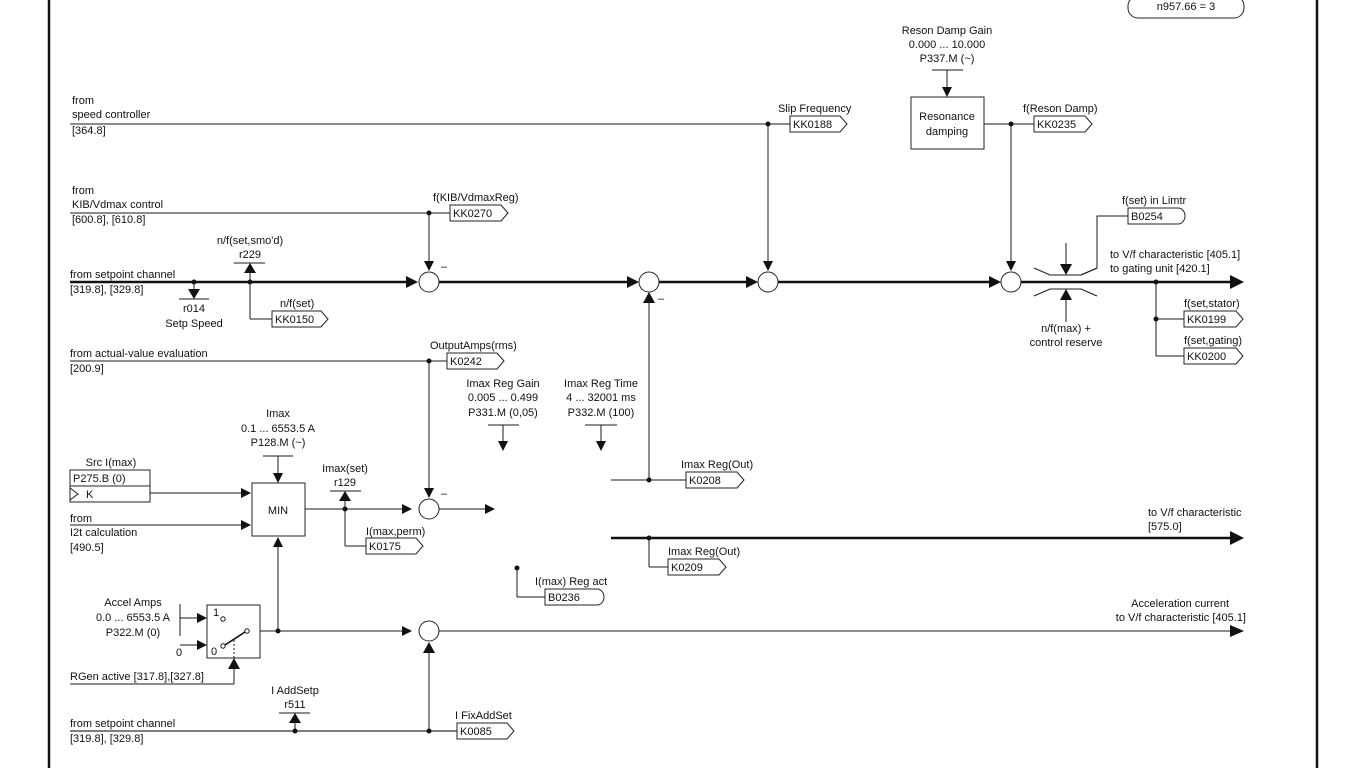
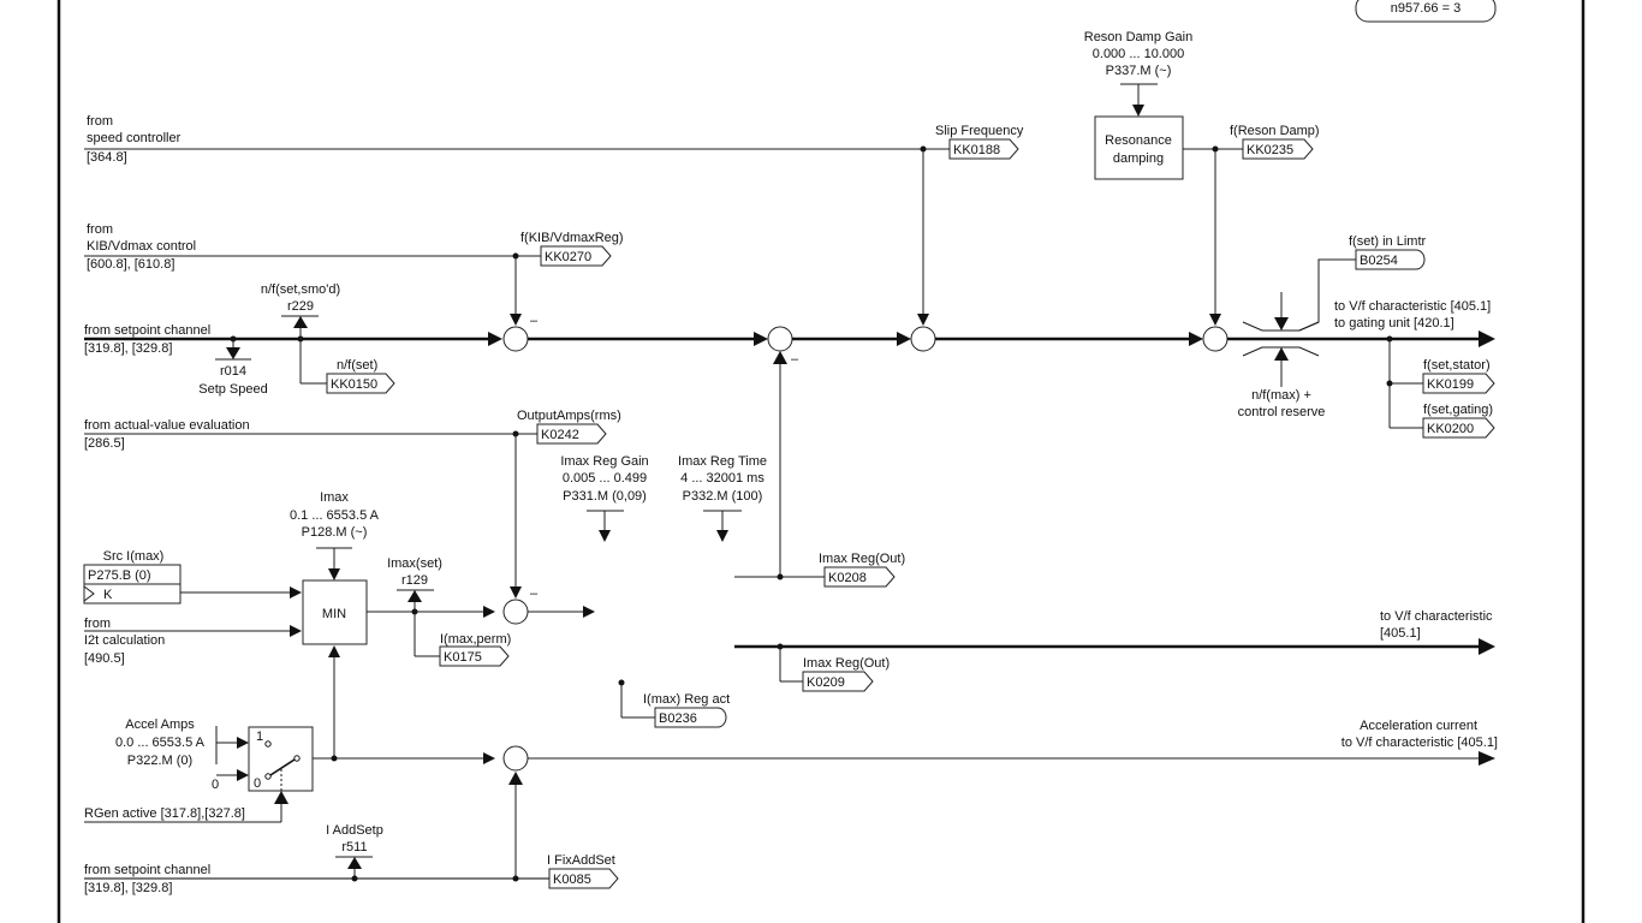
  n957.66 = 3
  from
  speed controller
  [364.8]
  Slip Frequency
  KK0188
  Reson Damp Gain
  0.000 ... 10.000
  P337.M (~)
  Resonance
  damping
  f(Reson Damp)
  KK0235
  from
  KIB/Vdmax control
  [600.8], [610.8]
  f(KIB/VdmaxReg)
  KK0270
  –
  from setpoint channel
  [319.8], [329.8]
  r014
  Setp Speed
  n/f(set,smo'd)
  r229
  n/f(set)
  KK0150
  –
  n/f(max) +
  control reserve
  f(set) in Limtr
  B0254
  to V/f characteristic [405.1]
  to gating unit [420.1]
  f(set,stator)
  KK0199
  f(set,gating)
  KK0200
  from actual-value evaluation
- [200.9]
+ [286.5]
  OutputAmps(rms)
  K0242
  –
  Imax
  0.1 ... 6553.5 A
  P128.M (~)
  Src I(max)
  P275.B (0)
  K
  from
  I2t calculation
  [490.5]
  MIN
  Imax(set)
  r129
  I(max,perm)
  K0175
  Imax Reg Gain
  0.005 ... 0.499
- P331.M (0,05)
+ P331.M (0,09)
  Imax Reg Time
  4 ... 32001 ms
  P332.M (100)
  Imax Reg(Out)
  K0208
  Imax Reg(Out)
  K0209
  to V/f characteristic
- [575.0]
+ [405.1]
  I(max) Reg act
  B0236
  Accel Amps
  0.0 ... 6553.5 A
  P322.M (0)
  0
  1
  0
  Acceleration current
  to V/f characteristic [405.1]
  RGen active [317.8],[327.8]
  I AddSetp
  r511
  from setpoint channel
  [319.8], [329.8]
  I FixAddSet
  K0085
